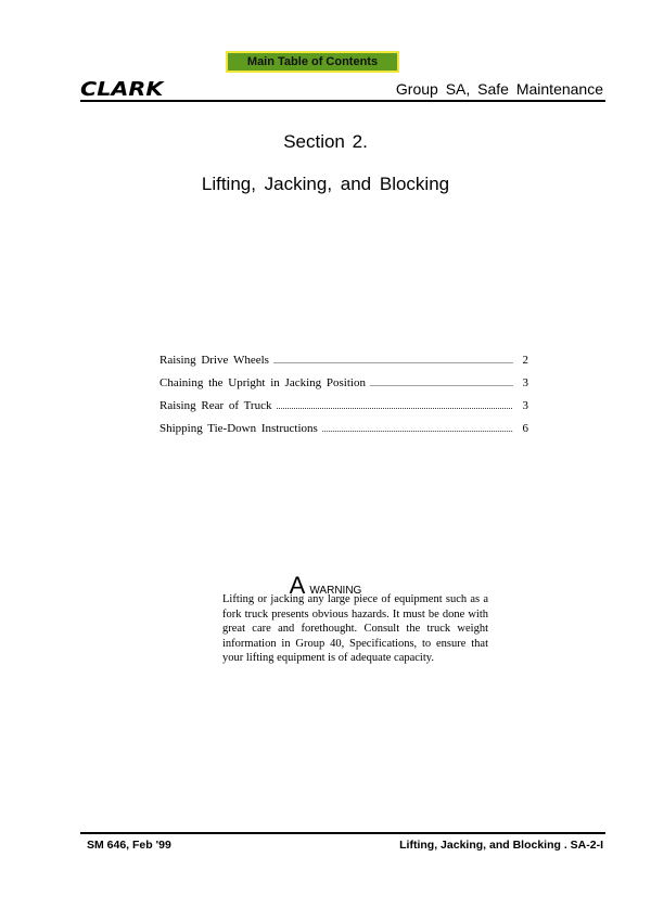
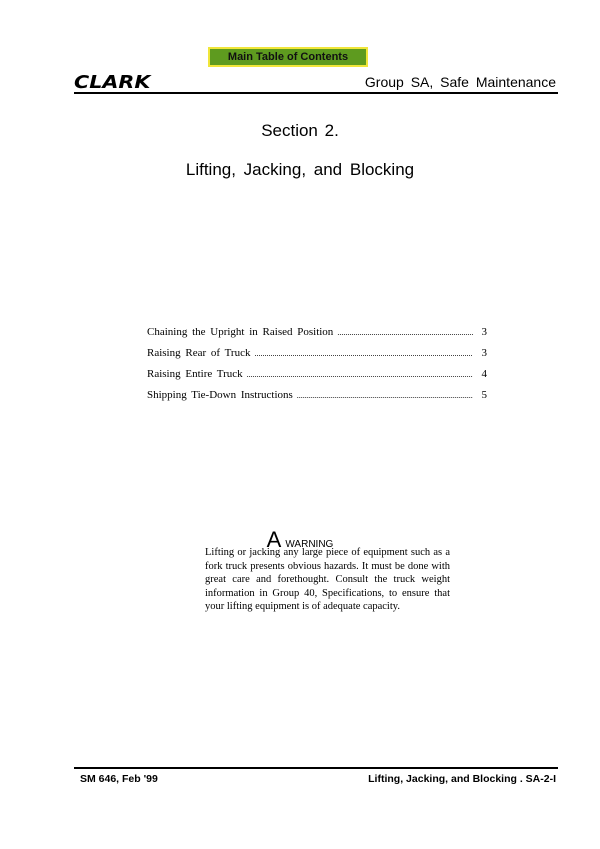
  Main Table of Contents
  CLARK
  Group SA, Safe Maintenance
  Section 2.
  Lifting, Jacking, and Blocking
- Raising Drive Wheels
- 2
- Chaining the Upright in Jacking Position
+ Chaining the Upright in Raised Position
  3
  Raising Rear of Truck
  3
+ Raising Entire Truck
+ 4
  Shipping Tie-Down Instructions
- 6
+ 5
  A WARNING
  Lifting or jacking any large piece of equipment such as a fork truck presents obvious hazards. It must be done with great care and forethought. Consult the truck weight information in Group 40, Specifications, to ensure that your lifting equipment is of adequate capacity.
  SM 646, Feb '99
  Lifting, Jacking, and Blocking . SA-2-I
